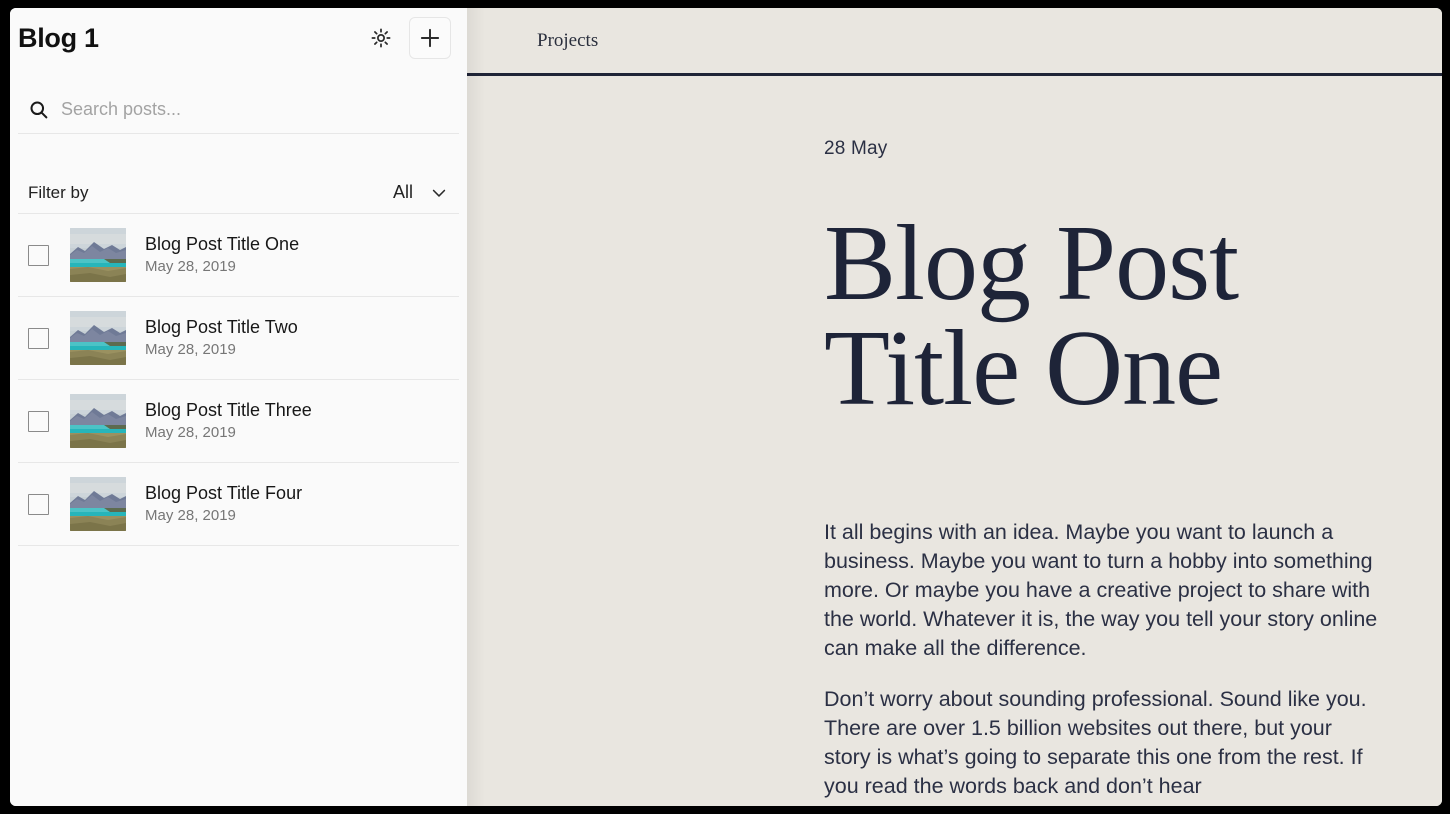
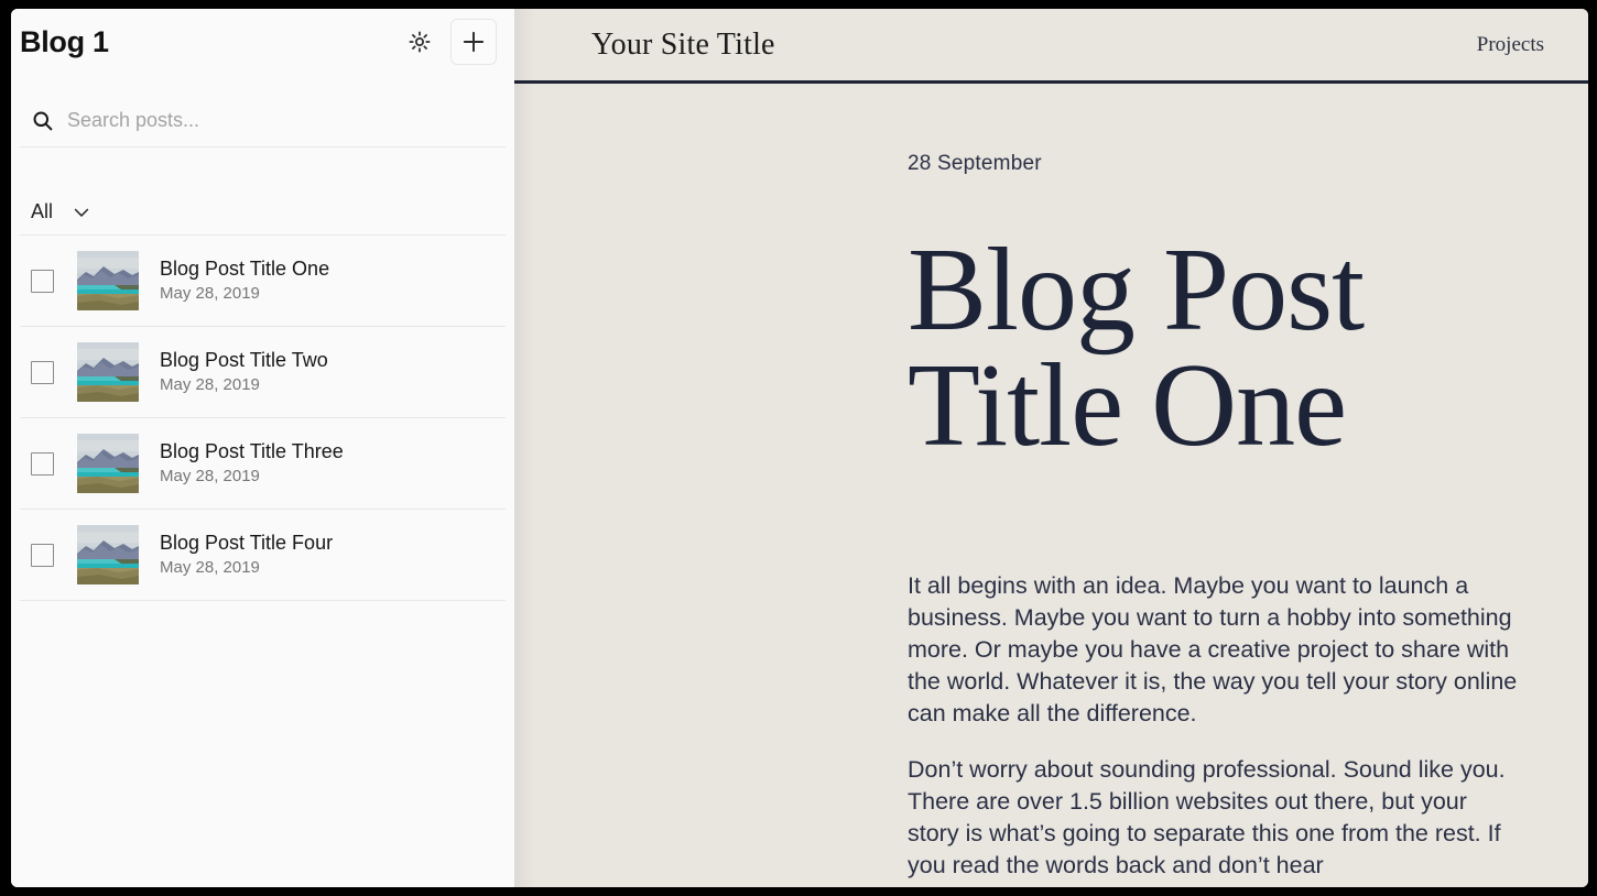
  Blog 1
  Search posts...
- Filter by
  All
  Blog Post Title One
  May 28, 2019
  Blog Post Title Two
  May 28, 2019
  Blog Post Title Three
  May 28, 2019
  Blog Post Title Four
  May 28, 2019
+ Your Site Title
  Projects
- 28 May
+ 28 September
  Blog Post Title One
  It all begins with an idea. Maybe you want to launch a business. Maybe you want to turn a hobby into something more. Or maybe you have a creative project to share with the world. Whatever it is, the way you tell your story online can make all the difference.
  Don’t worry about sounding professional. Sound like you. There are over 1.5 billion websites out there, but your story is what’s going to separate this one from the rest. If you read the words back and don’t hear
